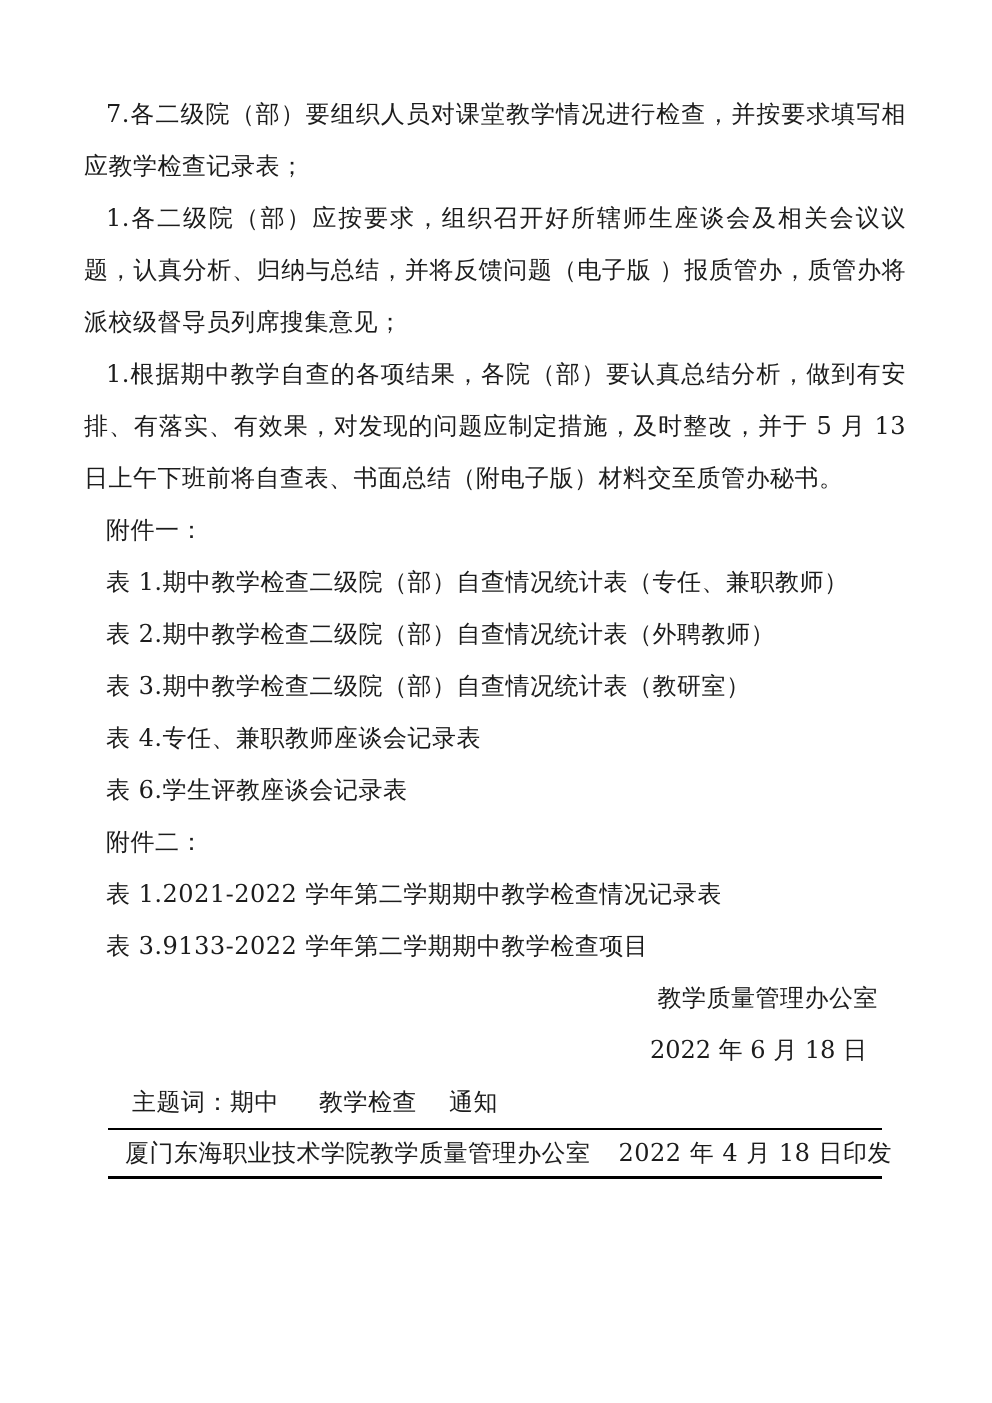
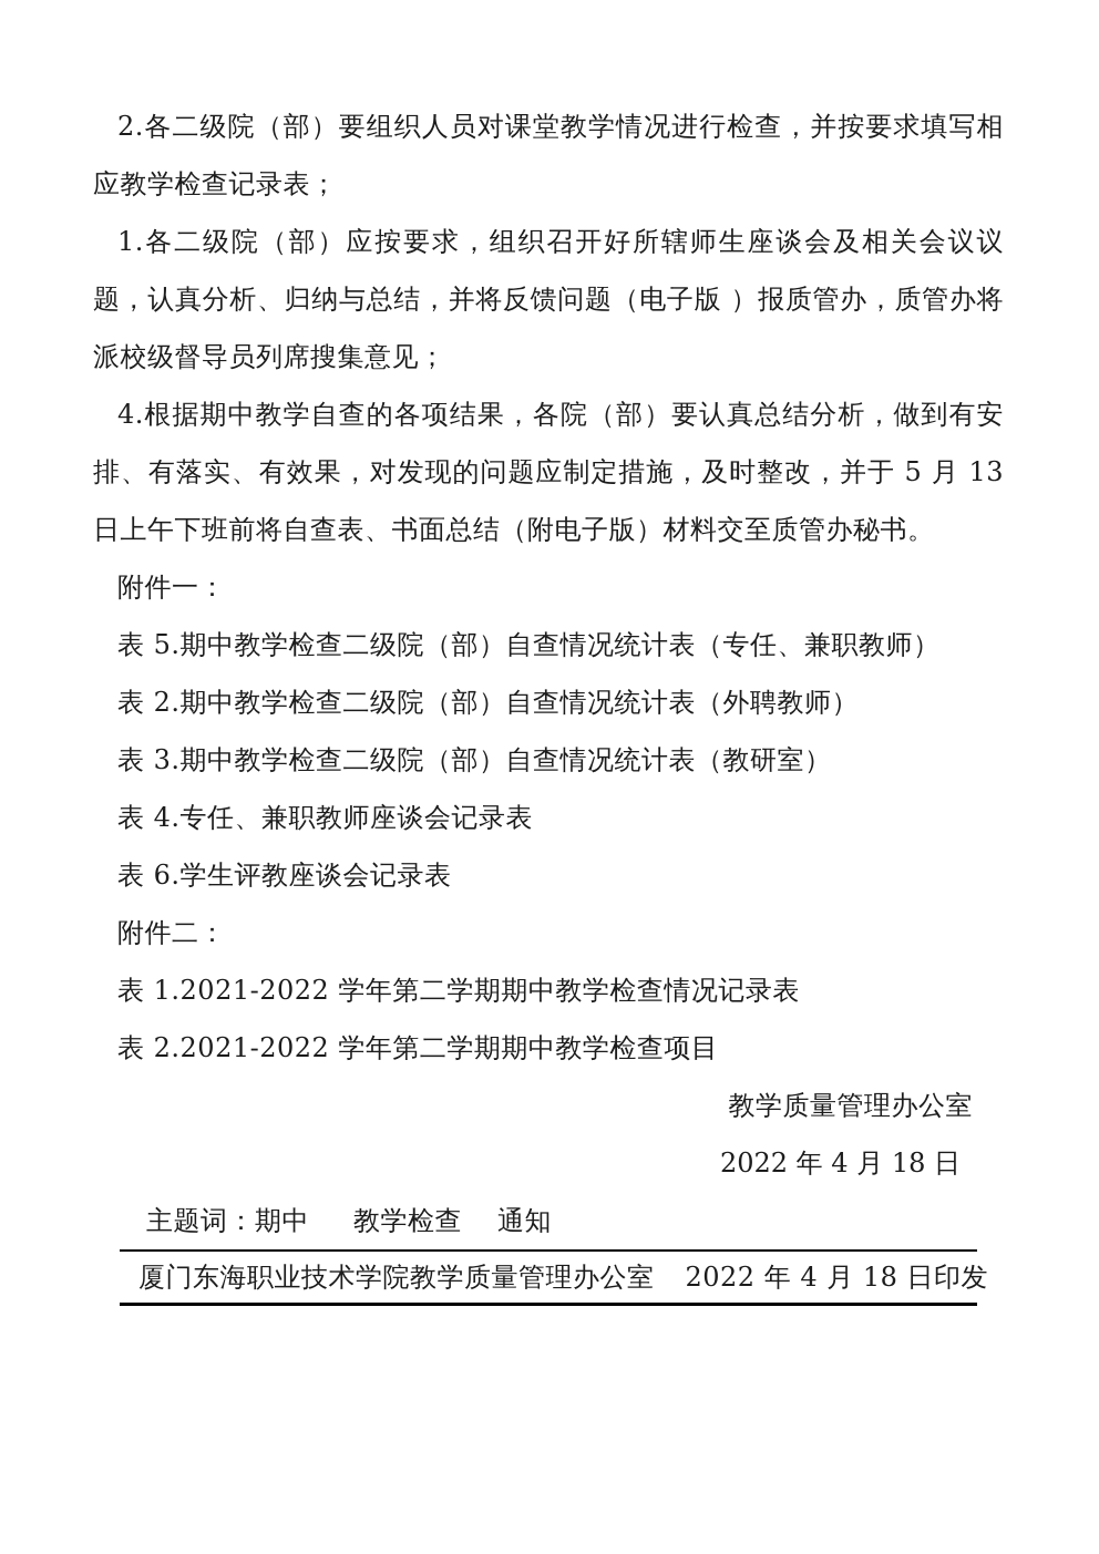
- 7.各二级院（部）要组织人员对课堂教学情况进行检查，并按要求填写相应教学检查记录表；
+ 2.各二级院（部）要组织人员对课堂教学情况进行检查，并按要求填写相应教学检查记录表；
  1.各二级院（部）应按要求，组织召开好所辖师生座谈会及相关会议议题，认真分析、归纳与总结，并将反馈问题（电子版 ）报质管办，质管办将派校级督导员列席搜集意见；
- 1.根据期中教学自查的各项结果，各院（部）要认真总结分析，做到有安排、有落实、有效果，对发现的问题应制定措施，及时整改，并于 5 月 13 日上午下班前将自查表、书面总结（附电子版）材料交至质管办秘书。
+ 4.根据期中教学自查的各项结果，各院（部）要认真总结分析，做到有安排、有落实、有效果，对发现的问题应制定措施，及时整改，并于 5 月 13 日上午下班前将自查表、书面总结（附电子版）材料交至质管办秘书。
  附件一：
- 表 1.期中教学检查二级院（部）自查情况统计表（专任、兼职教师）
+ 表 5.期中教学检查二级院（部）自查情况统计表（专任、兼职教师）
  表 2.期中教学检查二级院（部）自查情况统计表（外聘教师）
  表 3.期中教学检查二级院（部）自查情况统计表（教研室）
  表 4.专任、兼职教师座谈会记录表
  表 6.学生评教座谈会记录表
  附件二：
  表 1.2021-2022 学年第二学期期中教学检查情况记录表
- 表 3.9133-2022 学年第二学期期中教学检查项目
+ 表 2.2021-2022 学年第二学期期中教学检查项目
  教学质量管理办公室
- 2022 年 6 月 18 日
+ 2022 年 4 月 18 日
  主题词：期中 教学检查 通知
  厦门东海职业技术学院教学质量管理办公室 2022 年 4 月 18 日印发
